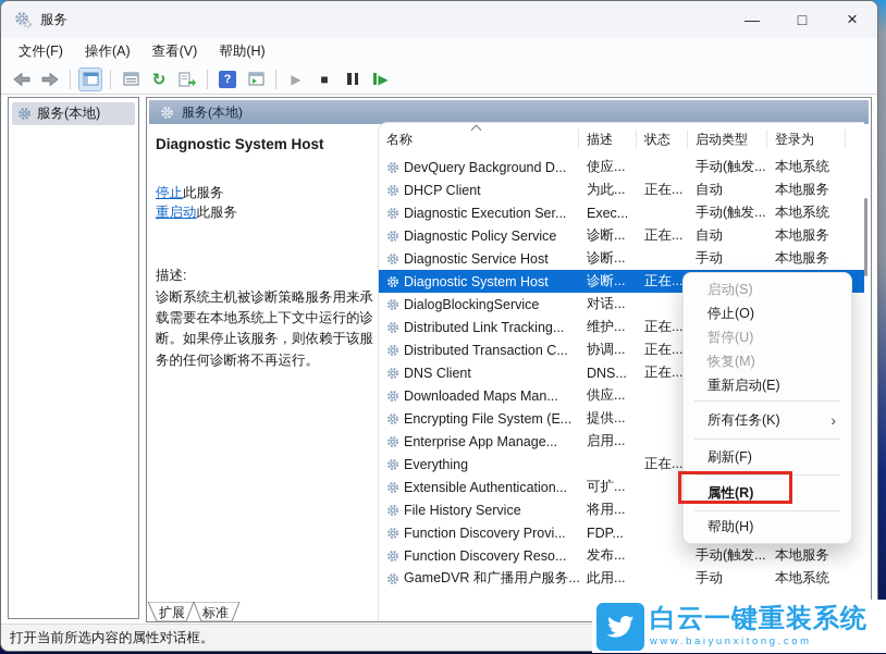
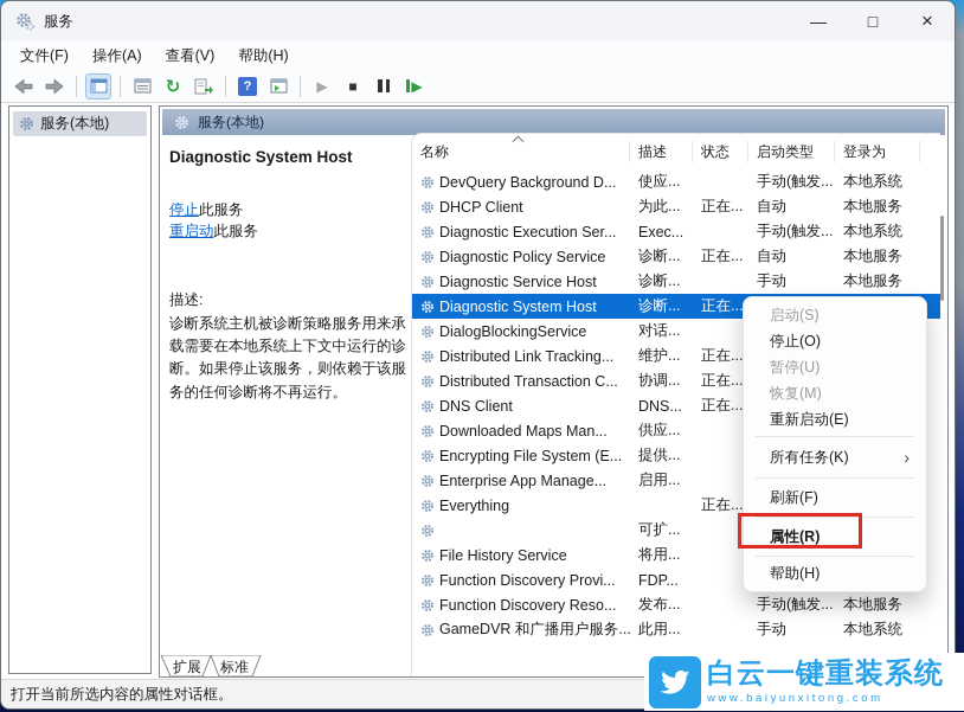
  服务
  —
  □
  ×
  文件(F)
  操作(A)
  查看(V)
  帮助(H)
  ↻
  ?
  ▶
  ■
  ▶
  服务(本地)
  服务(本地)
  Diagnostic System Host
  停止此服务
  重启动此服务
  描述:
  诊断系统主机被诊断策略服务用来承载需要在本地系统上下文中运行的诊断。如果停止该服务，则依赖于该服务的任何诊断将不再运行。
  名称
  描述
  状态
  启动类型
  登录为
  DevQuery Background D...
  使应...
  手动(触发...
  本地系统
  DHCP Client
  为此...
  正在...
  自动
  本地服务
  Diagnostic Execution Ser...
  Exec...
  手动(触发...
  本地系统
  Diagnostic Policy Service
  诊断...
  正在...
  自动
  本地服务
  Diagnostic Service Host
  诊断...
  手动
  本地服务
  Diagnostic System Host
  诊断...
  正在...
  DialogBlockingService
  对话...
  Distributed Link Tracking...
  维护...
  正在...
  Distributed Transaction C...
  协调...
  正在...
  DNS Client
  DNS...
  正在...
  Downloaded Maps Man...
  供应...
  Encrypting File System (E...
  提供...
  Enterprise App Manage...
  启用...
  Everything
  正在...
- Extensible Authentication...
  可扩...
  File History Service
  将用...
  Function Discovery Provi...
  FDP...
  Function Discovery Reso...
  发布...
  手动(触发...
  本地服务
  GameDVR 和广播用户服务...
  此用...
  手动
  本地系统
  扩展
  标准
  打开当前所选内容的属性对话框。
  启动(S)
  停止(O)
  暂停(U)
  恢复(M)
  重新启动(E)
  所有任务(K)
  ›
  刷新(F)
  属性(R)
  帮助(H)
  白云一键重装系统
  www.baiyunxitong.com
